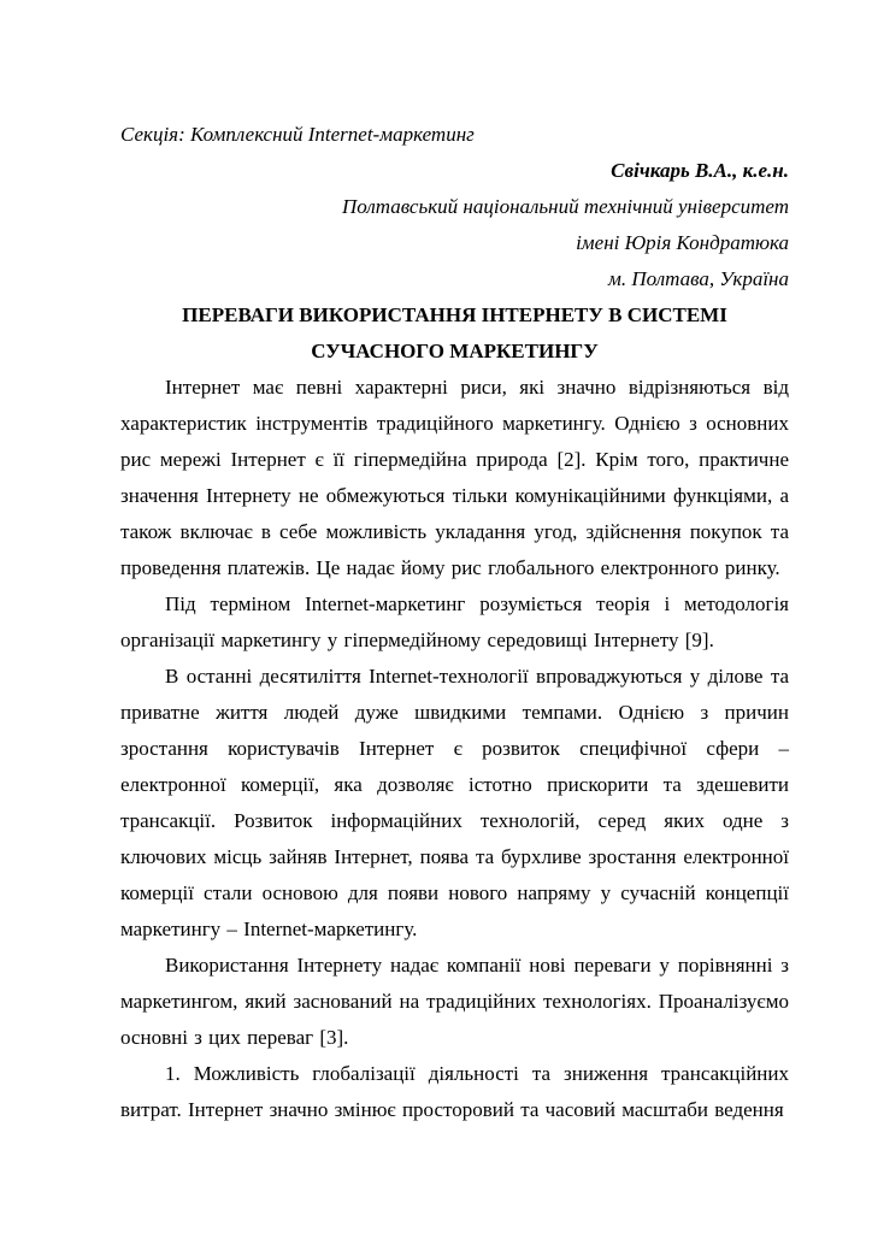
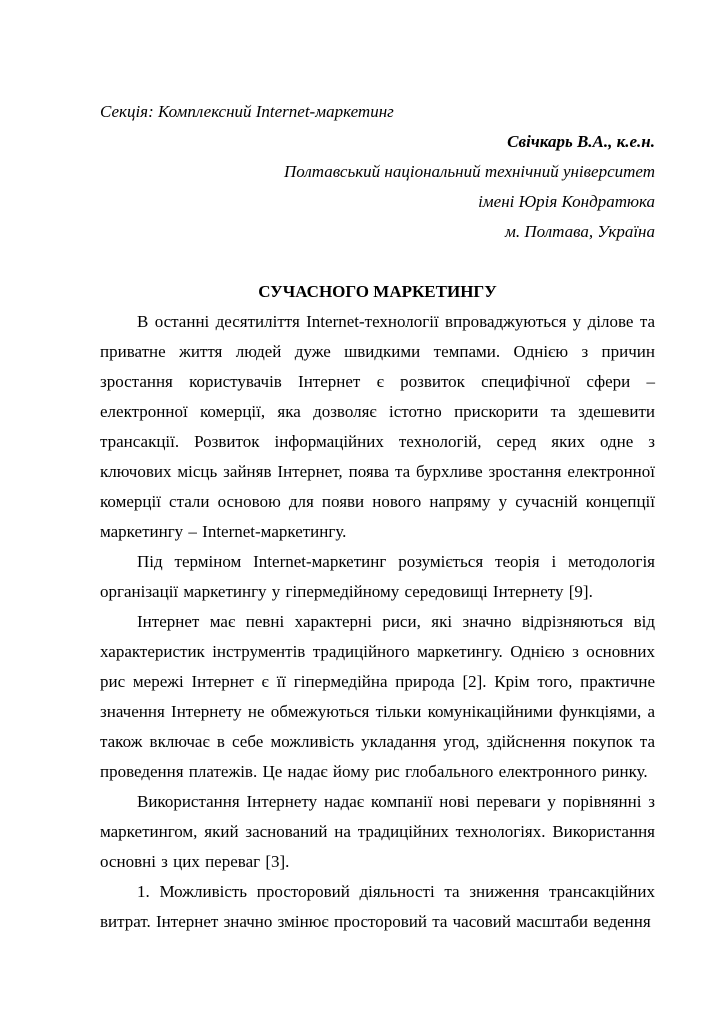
  Секція: Комплексний Internet-маркетинг
  Свічкарь В.А., к.е.н.
  Полтавський національний технічний університет
  імені Юрія Кондратюка
  м. Полтава, Україна
- ПЕРЕВАГИ ВИКОРИСТАННЯ ІНТЕРНЕТУ В СИСТЕМІ
  СУЧАСНОГО МАРКЕТИНГУ
- Інтернет має певні характерні риси, які значно відрізняються від характеристик інструментів традиційного маркетингу. Однією з основних рис мережі Інтернет є її гіпермедійна природа [2]. Крім того, практичне значення Інтернету не обмежуються тільки комунікаційними функціями, а також включає в себе можливість укладання угод, здійснення покупок та проведення платежів. Це надає йому рис глобального електронного ринку.
+ В останні десятиліття Internet-технології впроваджуються у ділове та приватне життя людей дуже швидкими темпами. Однією з причин зростання користувачів Інтернет є розвиток специфічної сфери – електронної комерції, яка дозволяє істотно прискорити та здешевити трансакції. Розвиток інформаційних технологій, серед яких одне з ключових місць зайняв Інтернет, поява та бурхливе зростання електронної комерції стали основою для появи нового напряму у сучасній концепції маркетингу – Internet-маркетингу.
  Під терміном Internet-маркетинг розуміється теорія і методологія організації маркетингу у гіпермедійному середовищі Інтернету [9].
- В останні десятиліття Internet-технології впроваджуються у ділове та приватне життя людей дуже швидкими темпами. Однією з причин зростання користувачів Інтернет є розвиток специфічної сфери – електронної комерції, яка дозволяє істотно прискорити та здешевити трансакції. Розвиток інформаційних технологій, серед яких одне з ключових місць зайняв Інтернет, поява та бурхливе зростання електронної комерції стали основою для появи нового напряму у сучасній концепції маркетингу – Internet-маркетингу.
+ Інтернет має певні характерні риси, які значно відрізняються від характеристик інструментів традиційного маркетингу. Однією з основних рис мережі Інтернет є її гіпермедійна природа [2]. Крім того, практичне значення Інтернету не обмежуються тільки комунікаційними функціями, а також включає в себе можливість укладання угод, здійснення покупок та проведення платежів. Це надає йому рис глобального електронного ринку.
- Використання Інтернету надає компанії нові переваги у порівнянні з маркетингом, який заснований на традиційних технологіях. Проаналізуємо основні з цих переваг [3].
+ Використання Інтернету надає компанії нові переваги у порівнянні з маркетингом, який заснований на традиційних технологіях. Використання основні з цих переваг [3].
- 1. Можливість глобалізації діяльності та зниження трансакційних витрат. Інтернет значно змінює просторовий та часовий масштаби ведення
+ 1. Можливість просторовий діяльності та зниження трансакційних витрат. Інтернет значно змінює просторовий та часовий масштаби ведення
